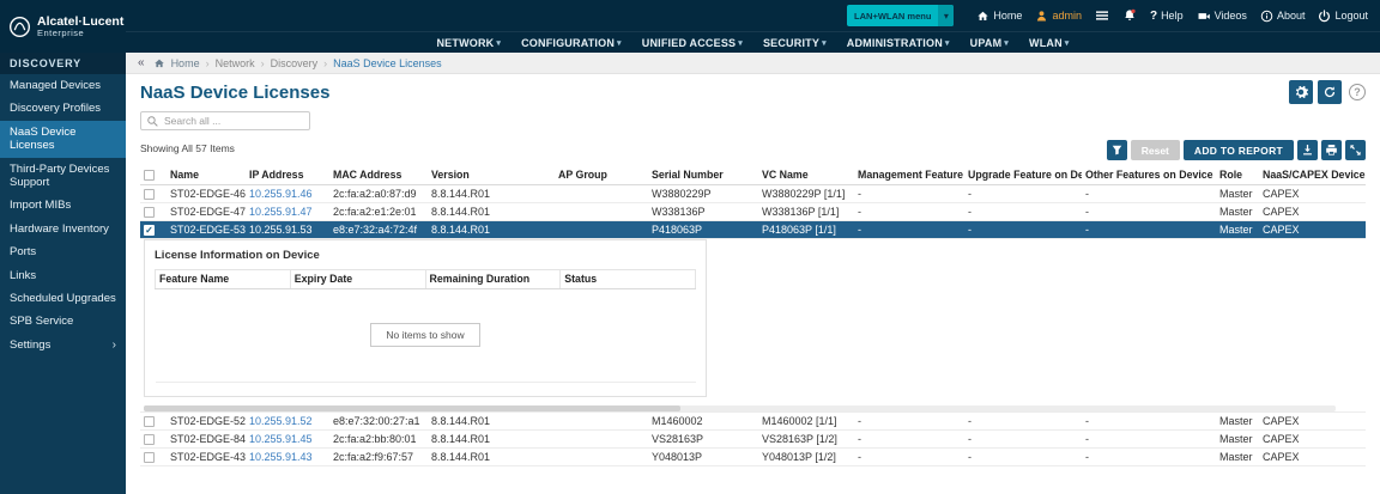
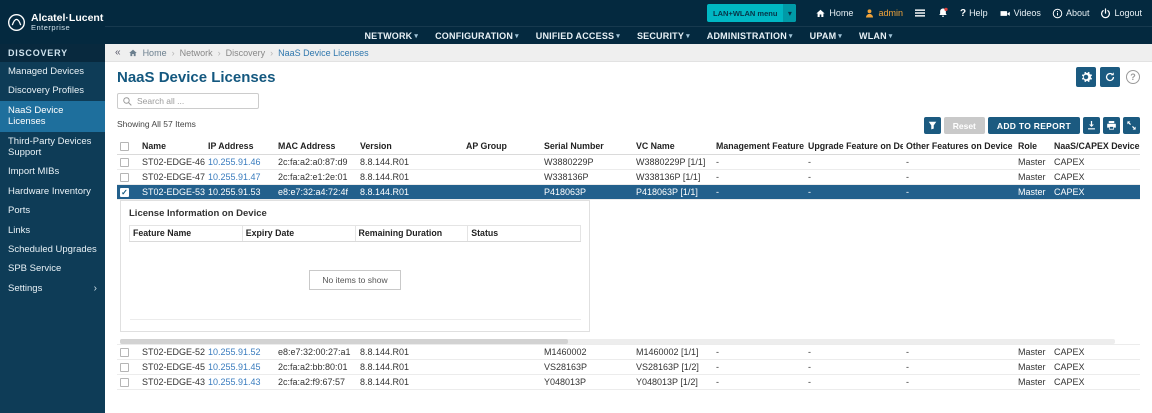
  Alcatel·Lucent
  Enterprise
  LAN+WLAN menu
  ▾
  Home
  admin
  ?
  Help
  Videos
  About
  Logout
  NETWORK
  CONFIGURATION
  UNIFIED ACCESS
  SECURITY
  ADMINISTRATION
  UPAM
  WLAN
  DISCOVERY
  Managed Devices
  Discovery Profiles
  NaaS Device Licenses
  Third-Party Devices Support
  Import MIBs
  Hardware Inventory
  Ports
  Links
  Scheduled Upgrades
  SPB Service
  Settings
  ›
  «
  Home
  ›
  Network
  ›
  Discovery
  ›
  NaaS Device Licenses
  NaaS Device Licenses
  ?
  Search all ...
  Showing All 57 Items
  Reset
  ADD TO REPORT
  	Name	IP Address	MAC Address	Version	AP Group	Serial Number	VC Name	Management Feature	Upgrade Feature on De	Other Features on Device	Role	NaaS/CAPEX Device
  	ST02-EDGE-46	10.255.91.46	2c:fa:a2:a0:87:d9	8.8.144.R01		W3880229P	W3880229P [1/1]	-	-	-	Master	CAPEX
  	ST02-EDGE-47	10.255.91.47	2c:fa:a2:e1:2e:01	8.8.144.R01		W338136P	W338136P [1/1]	-	-	-	Master	CAPEX
  ✓	ST02-EDGE-53	10.255.91.53	e8:e7:32:a4:72:4f	8.8.144.R01		P418063P	P418063P [1/1]	-	-	-	Master	CAPEX
  License Information on Device
  Feature Name	Expiry Date	Remaining Duration	Status
  No items to show
  	ST02-EDGE-52	10.255.91.52	e8:e7:32:00:27:a1	8.8.144.R01		M1460002	M1460002 [1/1]	-	-	-	Master	CAPEX
- 	ST02-EDGE-84	10.255.91.45	2c:fa:a2:bb:80:01	8.8.144.R01		VS28163P	VS28163P [1/2]	-	-	-	Master	CAPEX
+ 	ST02-EDGE-45	10.255.91.45	2c:fa:a2:bb:80:01	8.8.144.R01		VS28163P	VS28163P [1/2]	-	-	-	Master	CAPEX
  	ST02-EDGE-43	10.255.91.43	2c:fa:a2:f9:67:57	8.8.144.R01		Y048013P	Y048013P [1/2]	-	-	-	Master	CAPEX
